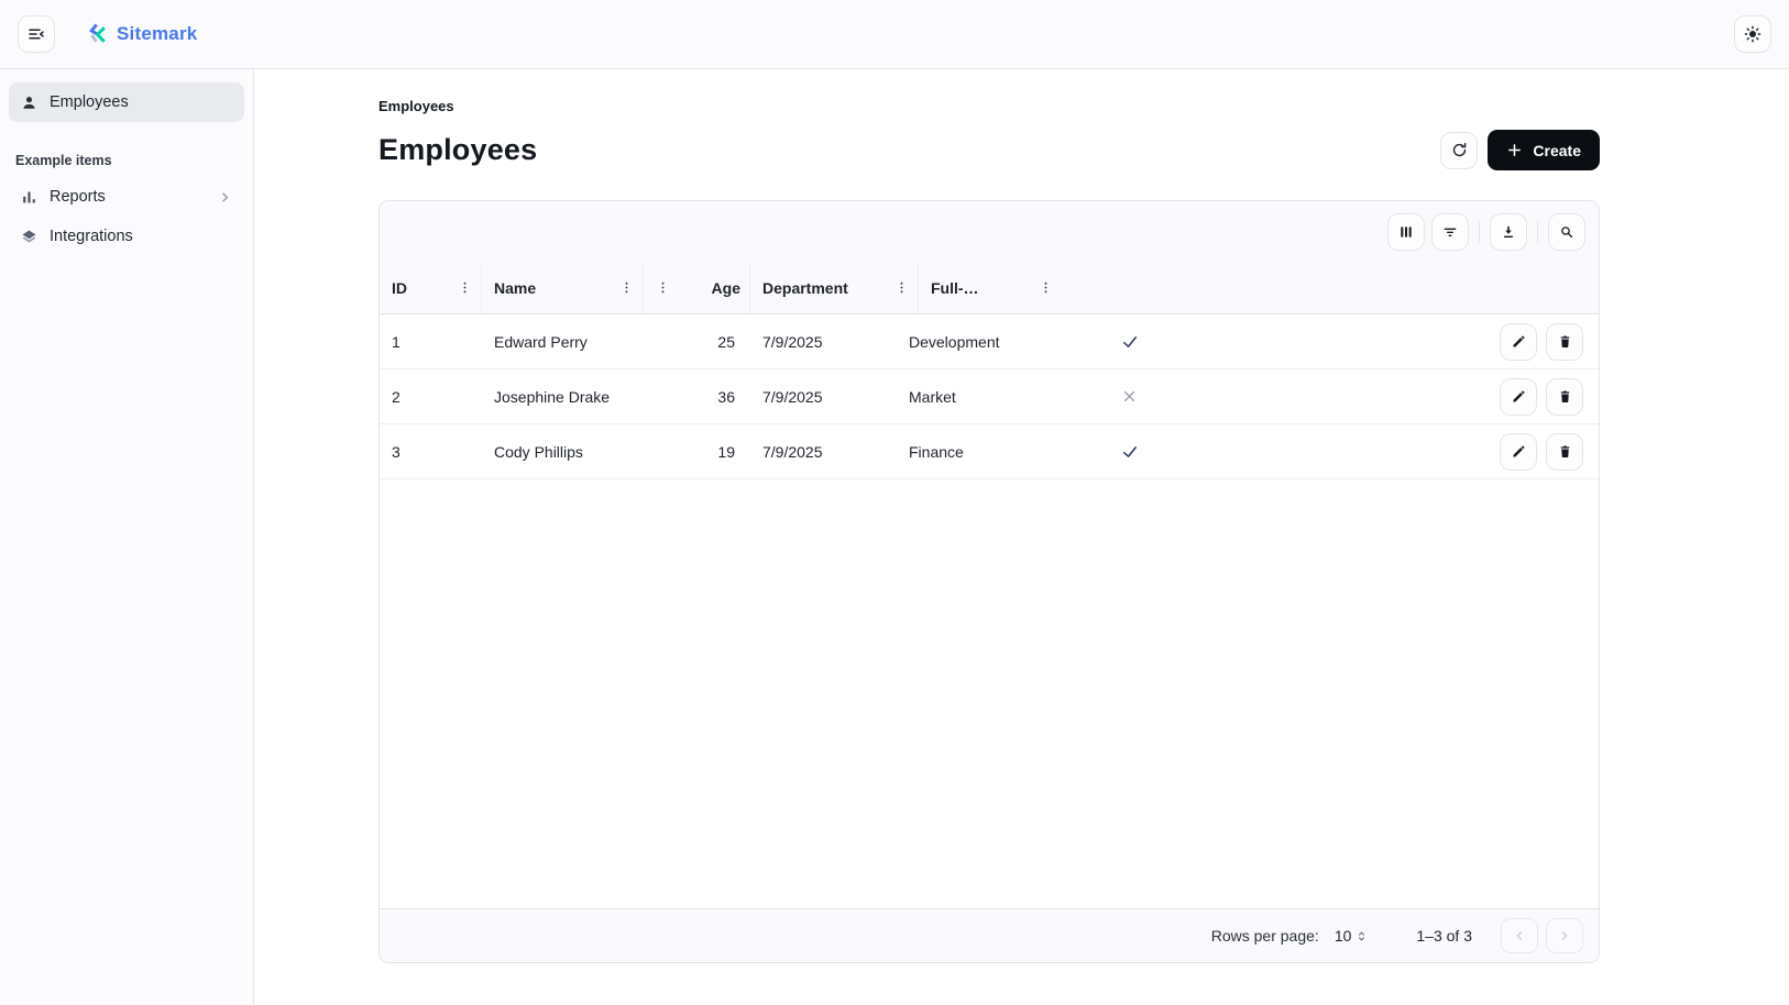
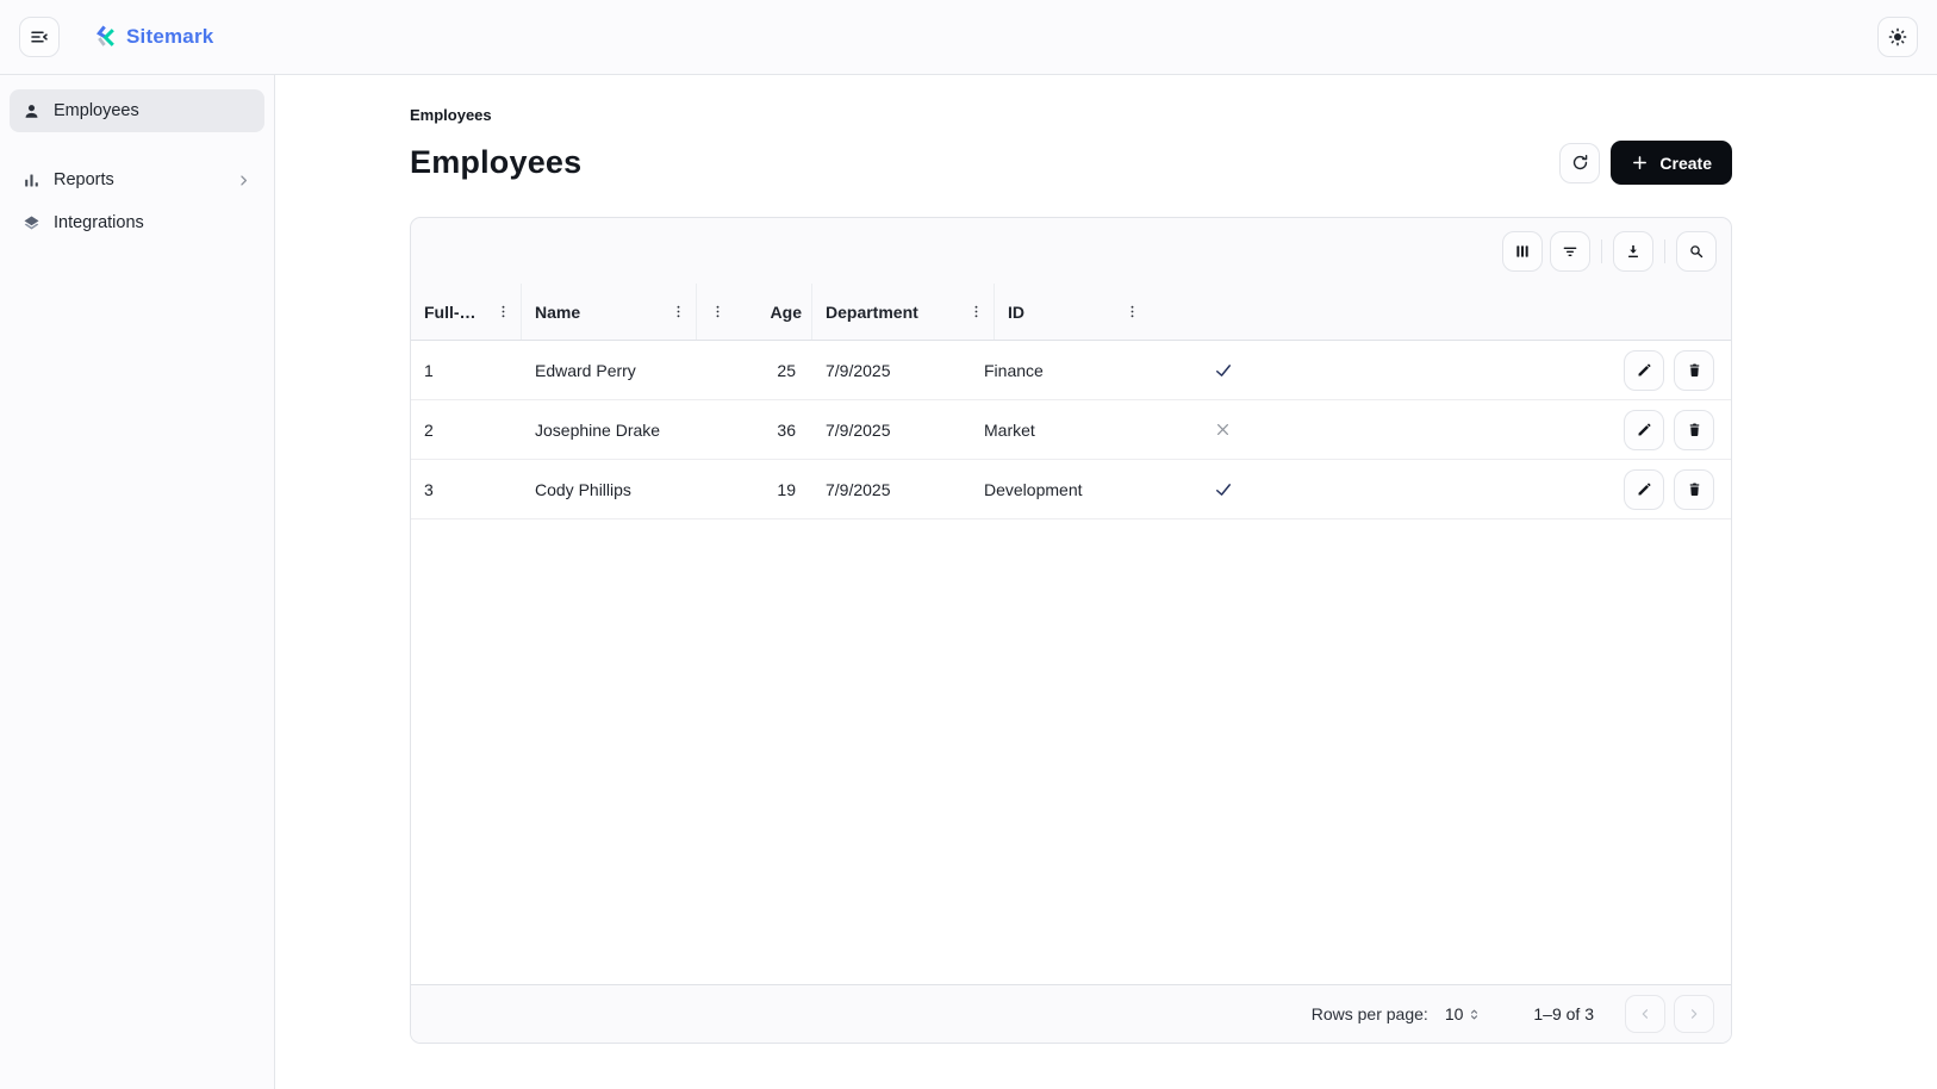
  Sitemark
  Employees
- Example items
  Reports
  Integrations
  Employees
  Employees
  Create
- ID
+ Full-…
  Name
  Age
  Department
- Full-…
+ ID
  1
  Edward Perry
  25
  7/9/2025
- Development
+ Finance
  2
  Josephine Drake
  36
  7/9/2025
  Market
  3
  Cody Phillips
  19
  7/9/2025
- Finance
+ Development
  Rows per page:
  10
- 1–3 of 3
+ 1–9 of 3
